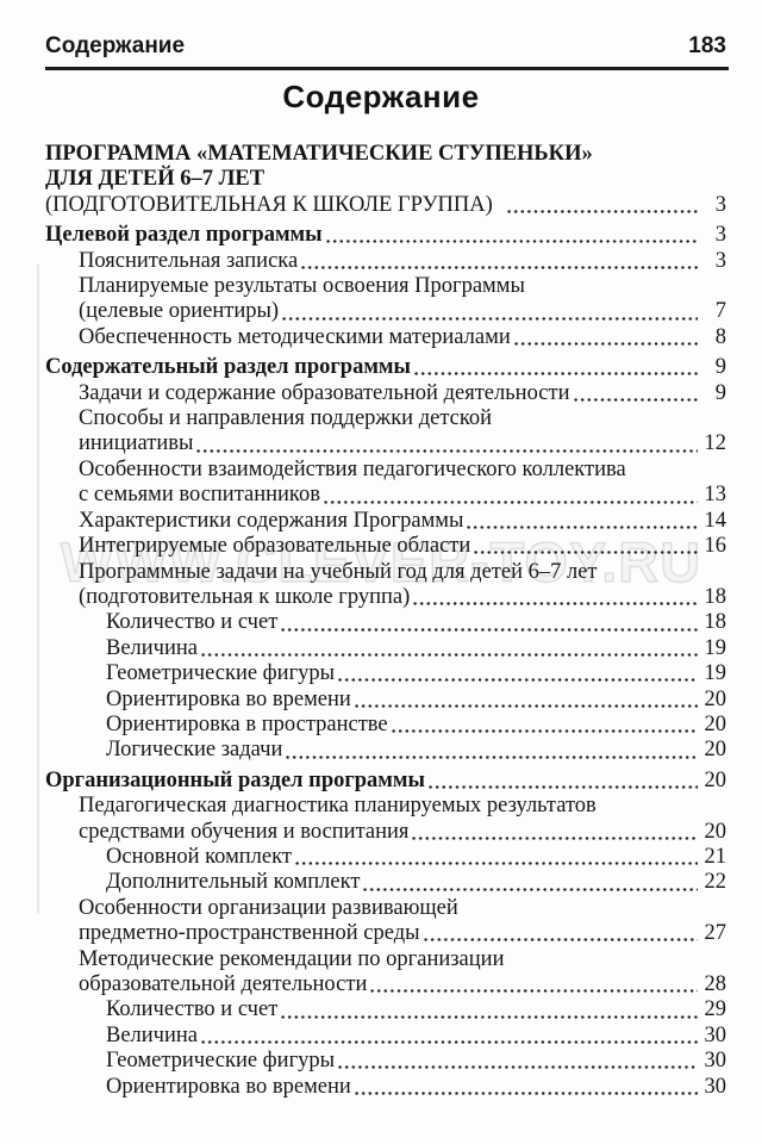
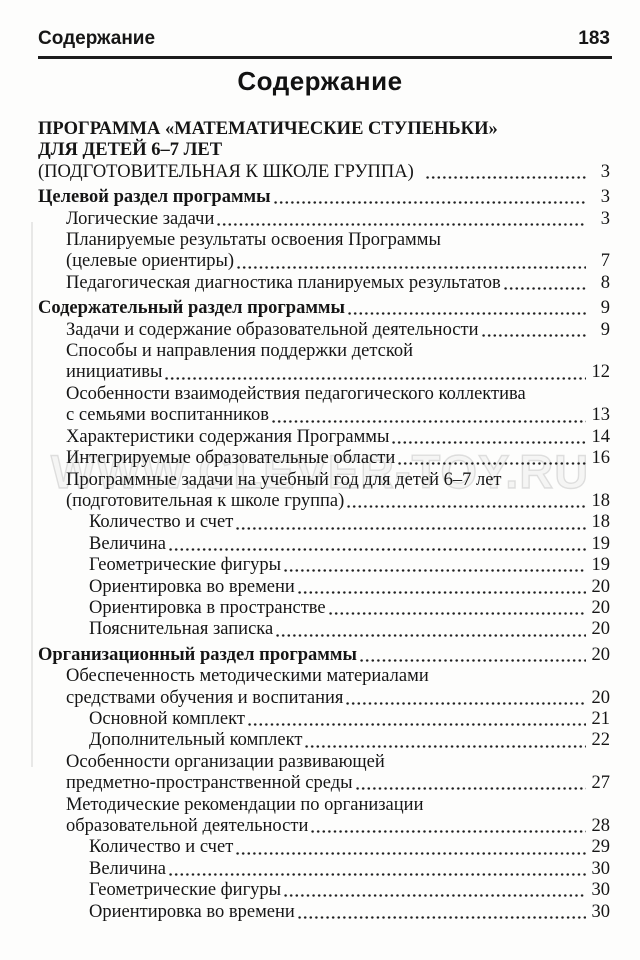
  Содержание
  183
  Содержание
  WWW.CLEVER-TOY.RU
  ПРОГРАММА «МАТЕМАТИЧЕСКИЕ СТУПЕНЬКИ»
  ДЛЯ ДЕТЕЙ 6–7 ЛЕТ
  (ПОДГОТОВИТЕЛЬНАЯ К ШКОЛЕ ГРУППА)
  3
  Целевой раздел программы
  3
- Пояснительная записка
+ Логические задачи
  3
  Планируемые результаты освоения Программы
  (целевые ориентиры)
  7
- Обеспеченность методическими материалами
+ Педагогическая диагностика планируемых результатов
  8
  Содержательный раздел программы
  9
  Задачи и содержание образовательной деятельности
  9
  Способы и направления поддержки детской
  инициативы
  12
  Особенности взаимодействия педагогического коллектива
  с семьями воспитанников
  13
  Характеристики содержания Программы
  14
  Интегрируемые образовательные области
  16
  Программные задачи на учебный год для детей 6–7 лет
  (подготовительная к школе группа)
  18
  Количество и счет
  18
  Величина
  19
  Геометрические фигуры
  19
  Ориентировка во времени
  20
  Ориентировка в пространстве
  20
- Логические задачи
+ Пояснительная записка
  20
  Организационный раздел программы
  20
- Педагогическая диагностика планируемых результатов
+ Обеспеченность методическими материалами
  средствами обучения и воспитания
  20
  Основной комплект
  21
  Дополнительный комплект
  22
  Особенности организации развивающей
  предметно-пространственной среды
  27
  Методические рекомендации по организации
  образовательной деятельности
  28
  Количество и счет
  29
  Величина
  30
  Геометрические фигуры
  30
  Ориентировка во времени
  30
